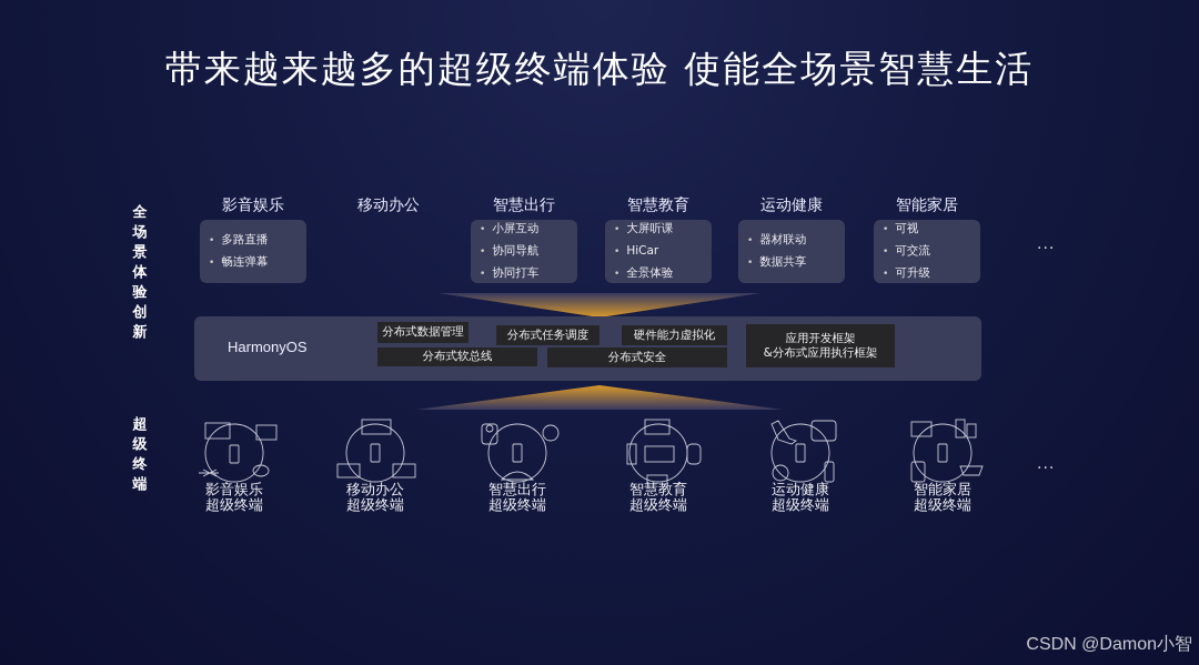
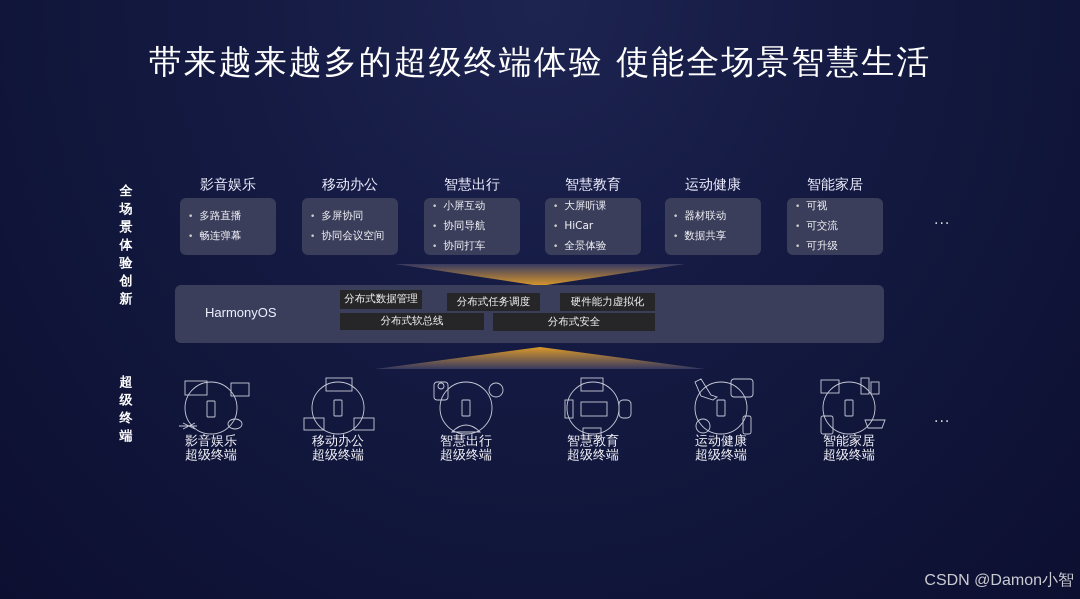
  带来越来越多的超级终端体验 使能全场景智慧生活
  全场景体验创新
  超级终端
  影音娱乐
  多路直播
  畅连弹幕
  移动办公
+ 多屏协同
+ 协同会议空间
  智慧出行
  小屏互动
  协同导航
  协同打车
  智慧教育
  大屏听课
  HiCar
  全景体验
  运动健康
  器材联动
  数据共享
  智能家居
  可视
  可交流
  可升级
  ...
  HarmonyOS
  分布式数据管理
  分布式任务调度
  硬件能力虚拟化
  分布式软总线
  分布式安全
- 应用开发框架
- &分布式应用执行框架
  影音娱乐
  超级终端
  移动办公
  超级终端
  智慧出行
  超级终端
  智慧教育
  超级终端
  运动健康
  超级终端
  智能家居
  超级终端
  ...
  CSDN @Damon小智
